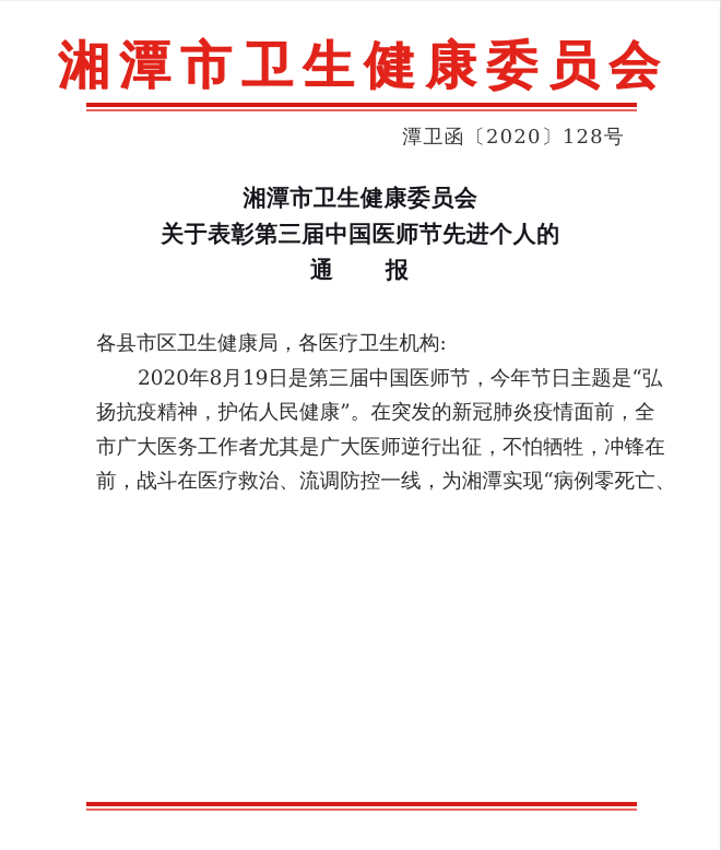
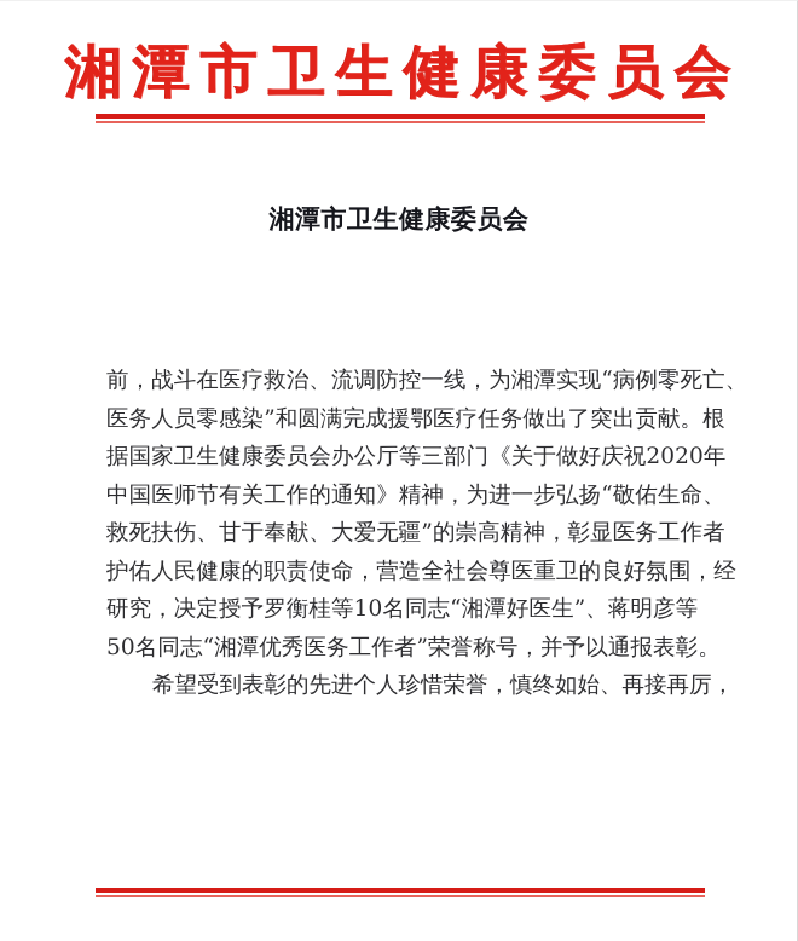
  湘潭市卫生健康委员会
- 潭卫函〔2020〕128号
  湘潭市卫生健康委员会
- 关于表彰第三届中国医师节先进个人的
- 通 报
- 各县市区卫生健康局，各医疗卫生机构:
- 2020年8月19日是第三届中国医师节，今年节日主题是“弘
- 扬抗疫精神，护佑人民健康”。在突发的新冠肺炎疫情面前，全
- 市广大医务工作者尤其是广大医师逆行出征，不怕牺牲，冲锋在
  前，战斗在医疗救治、流调防控一线，为湘潭实现“病例零死亡、
+ 医务人员零感染”和圆满完成援鄂医疗任务做出了突出贡献。根
+ 据国家卫生健康委员会办公厅等三部门《关于做好庆祝2020年
+ 中国医师节有关工作的通知》精神，为进一步弘扬“敬佑生命、
+ 救死扶伤、甘于奉献、大爱无疆”的崇高精神，彰显医务工作者
+ 护佑人民健康的职责使命，营造全社会尊医重卫的良好氛围，经
+ 研究，决定授予罗衡桂等10名同志“湘潭好医生”、蒋明彦等
+ 50名同志“湘潭优秀医务工作者”荣誉称号，并予以通报表彰。
+ 希望受到表彰的先进个人珍惜荣誉，慎终如始、再接再厉，
